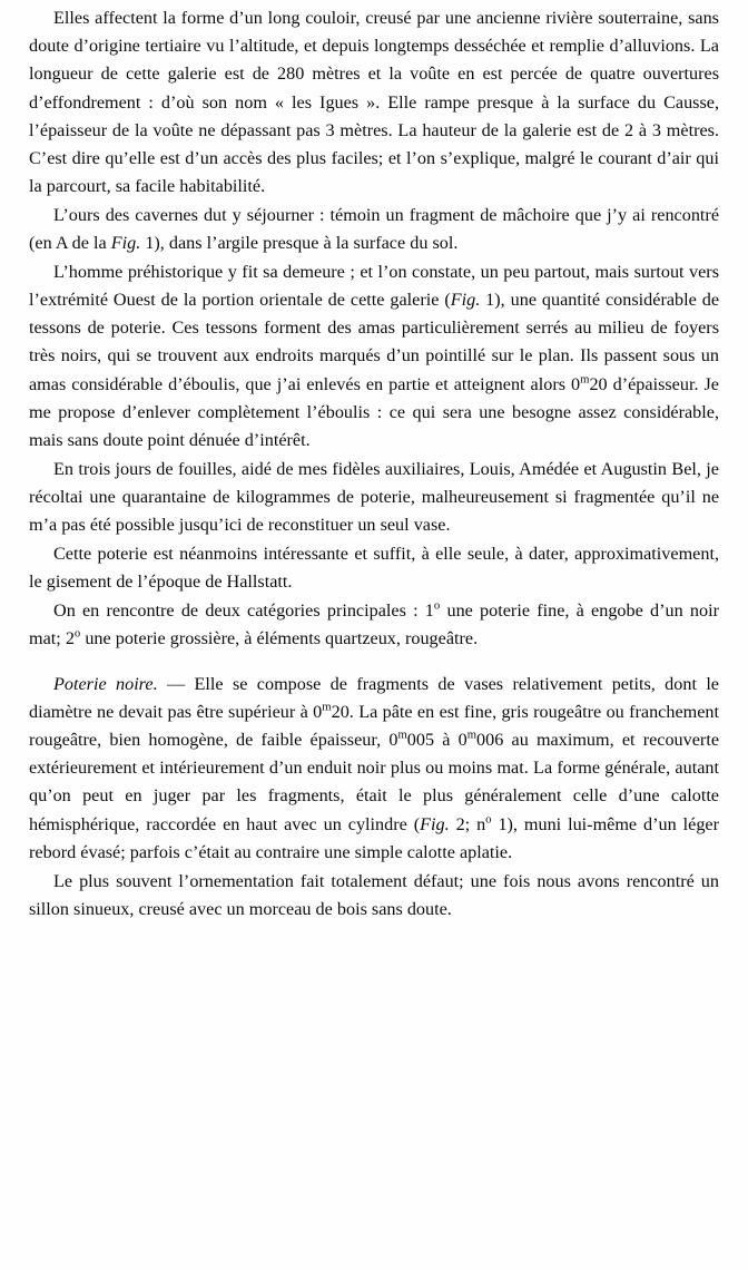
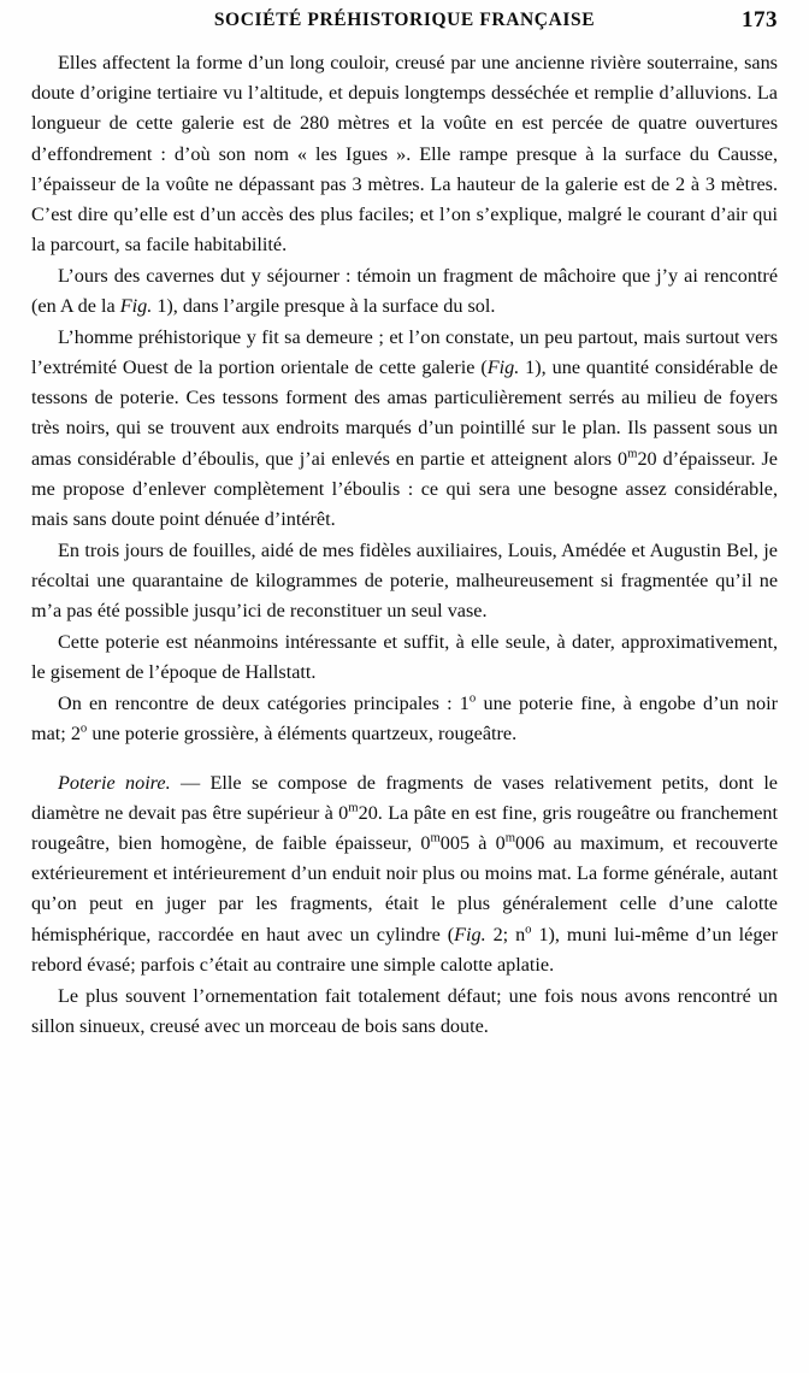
+ SOCIÉTÉ PRÉHISTORIQUE FRANÇAISE
+ 173
  Elles affectent la forme d’un long couloir, creusé par une ancienne rivière souterraine, sans doute d’origine tertiaire vu l’altitude, et depuis longtemps desséchée et remplie d’alluvions. La longueur de cette galerie est de 280 mètres et la voûte en est percée de quatre ouvertures d’effondrement : d’où son nom « les Igues ». Elle rampe presque à la surface du Causse, l’épaisseur de la voûte ne dépassant pas 3 mètres. La hauteur de la galerie est de 2 à 3 mètres. C’est dire qu’elle est d’un accès des plus faciles; et l’on s’explique, malgré le courant d’air qui la parcourt, sa facile habitabilité.
  L’ours des cavernes dut y séjourner : témoin un fragment de mâchoire que j’y ai rencontré (en A de la Fig. 1), dans l’argile presque à la surface du sol.
  L’homme préhistorique y fit sa demeure ; et l’on constate, un peu partout, mais surtout vers l’extrémité Ouest de la portion orientale de cette galerie (Fig. 1), une quantité considérable de tessons de poterie. Ces tessons forment des amas particulièrement serrés au milieu de foyers très noirs, qui se trouvent aux endroits marqués d’un pointillé sur le plan. Ils passent sous un amas considérable d’éboulis, que j’ai enlevés en partie et atteignent alors 0m20 d’épaisseur. Je me propose d’enlever complètement l’éboulis : ce qui sera une besogne assez considérable, mais sans doute point dénuée d’intérêt.
  En trois jours de fouilles, aidé de mes fidèles auxiliaires, Louis, Amédée et Augustin Bel, je récoltai une quarantaine de kilogrammes de poterie, malheureusement si fragmentée qu’il ne m’a pas été possible jusqu’ici de reconstituer un seul vase.
  Cette poterie est néanmoins intéressante et suffit, à elle seule, à dater, approximativement, le gisement de l’époque de Hallstatt.
  On en rencontre de deux catégories principales : 1o une poterie fine, à engobe d’un noir mat; 2o une poterie grossière, à éléments quartzeux, rougeâtre.
  Poterie noire. — Elle se compose de fragments de vases relativement petits, dont le diamètre ne devait pas être supérieur à 0m20. La pâte en est fine, gris rougeâtre ou franchement rougeâtre, bien homogène, de faible épaisseur, 0m005 à 0m006 au maximum, et recouverte extérieurement et intérieurement d’un enduit noir plus ou moins mat. La forme générale, autant qu’on peut en juger par les fragments, était le plus généralement celle d’une calotte hémisphérique, raccordée en haut avec un cylindre (Fig. 2; no 1), muni lui-même d’un léger rebord évasé; parfois c’était au contraire une simple calotte aplatie.
  Le plus souvent l’ornementation fait totalement défaut; une fois nous avons rencontré un sillon sinueux, creusé avec un morceau de bois sans doute.
